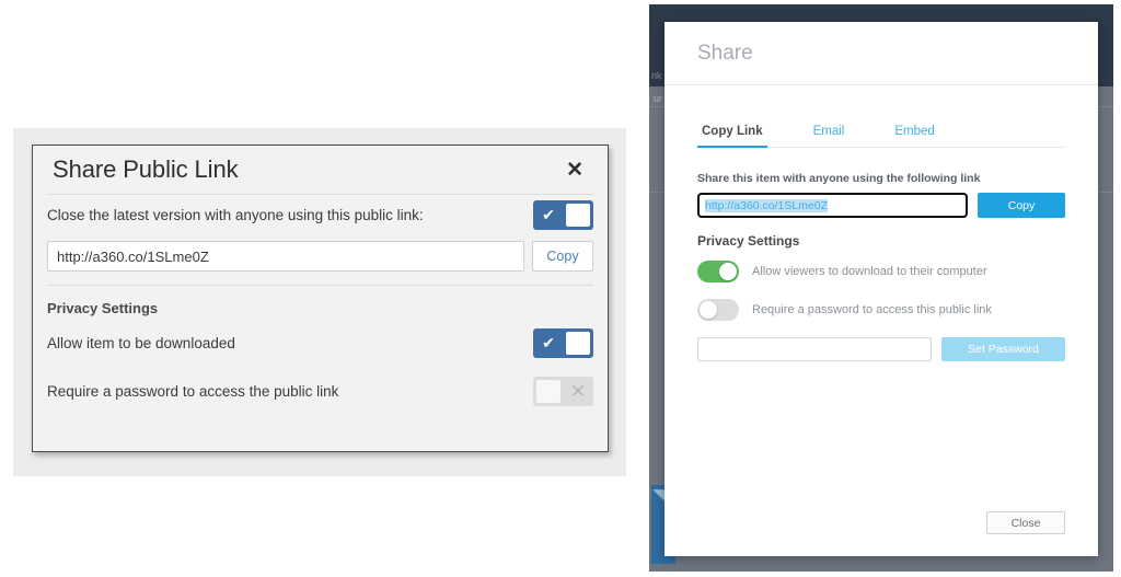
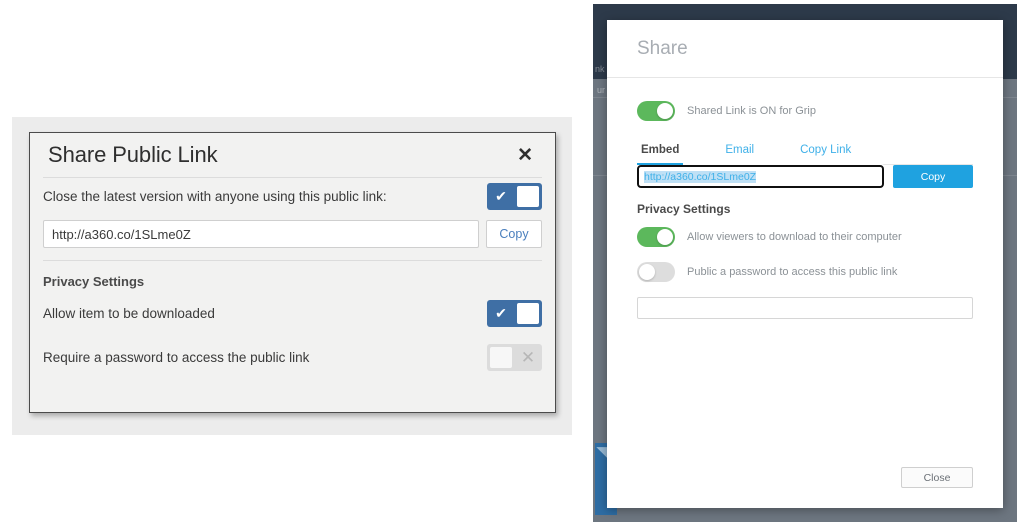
  Share Public Link
  ✕
  Close the latest version with anyone using this public link:
  ✔
  http://a360.co/1SLme0Z
  Copy
  Privacy Settings
  Allow item to be downloaded
  ✔
  Require a password to access the public link
  ✕
  ur
  ◥
  nk
  Share
+ Shared Link is ON for Grip
- Copy Link
+ Embed
  Email
- Embed
+ Copy Link
- Share this item with anyone using the following link
  http://a360.co/1SLme0Z
  Copy
  Privacy Settings
  Allow viewers to download to their computer
- Require a password to access this public link
+ Public a password to access this public link
- Set Password
  Close
